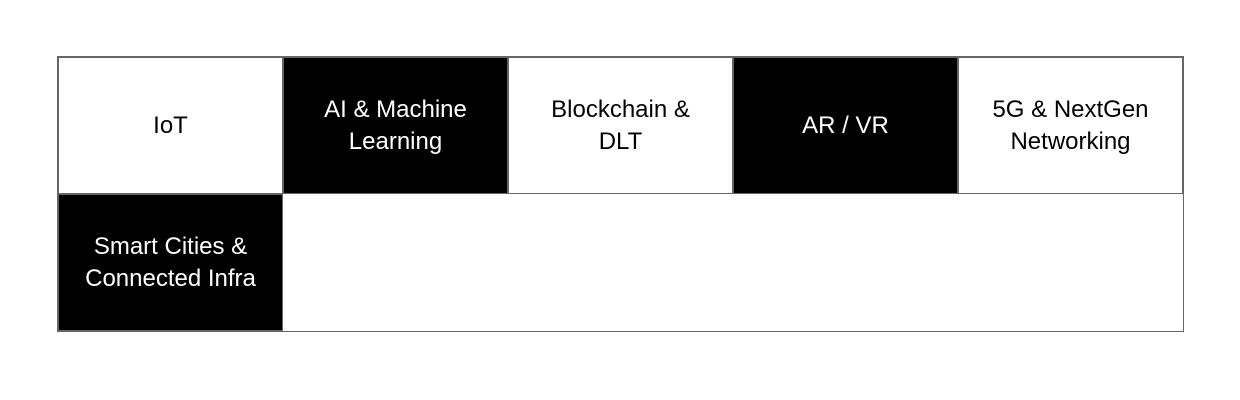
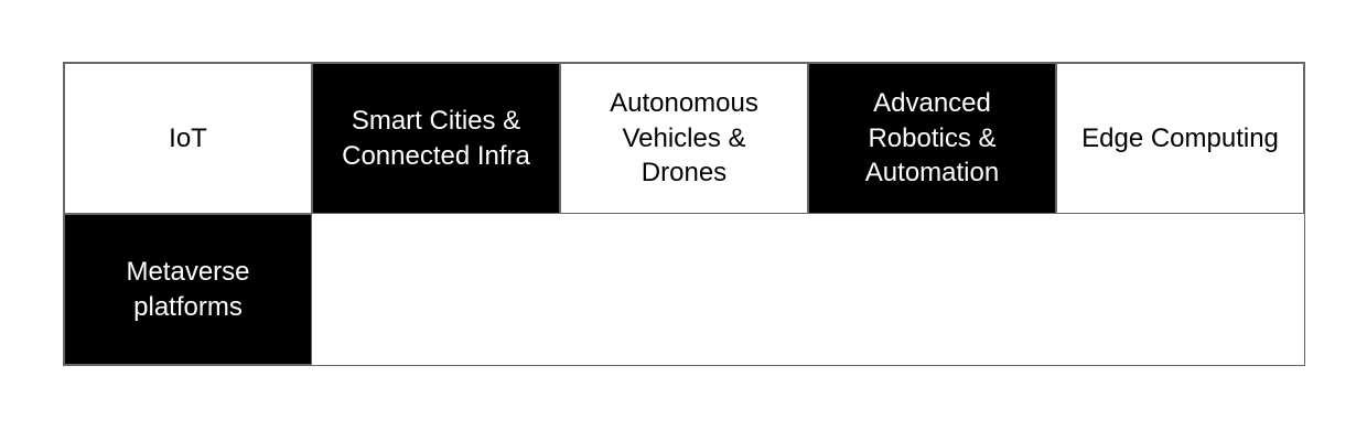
  IoT
- AI & Machine
- Learning
- Blockchain &
- DLT
- AR / VR
- 5G & NextGen
- Networking
  Smart Cities &
  Connected Infra
+ Autonomous
+ Vehicles &
+ Drones
+ Advanced
+ Robotics &
+ Automation
+ Edge Computing
+ Metaverse
+ platforms
